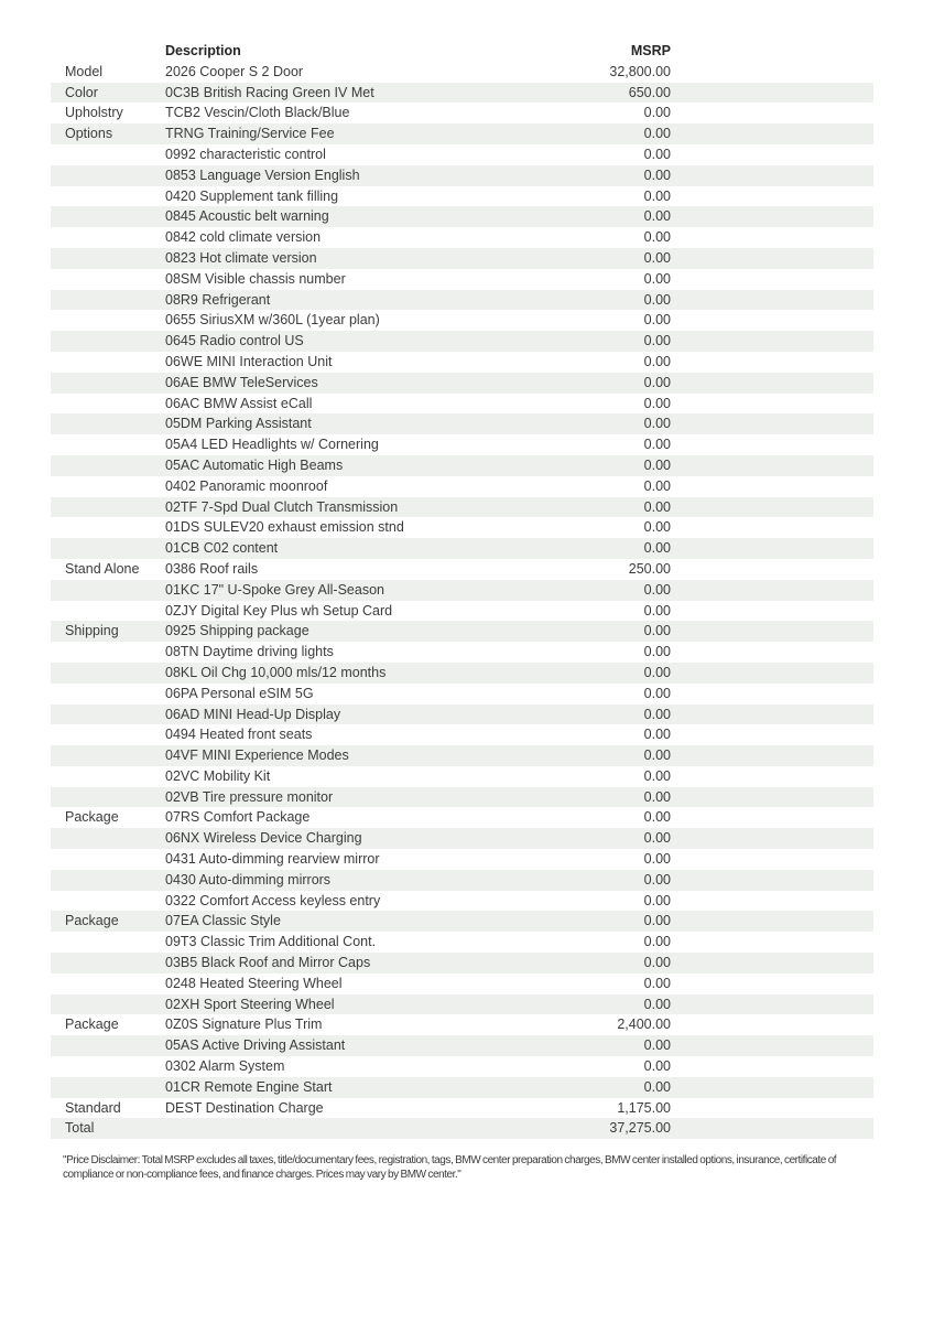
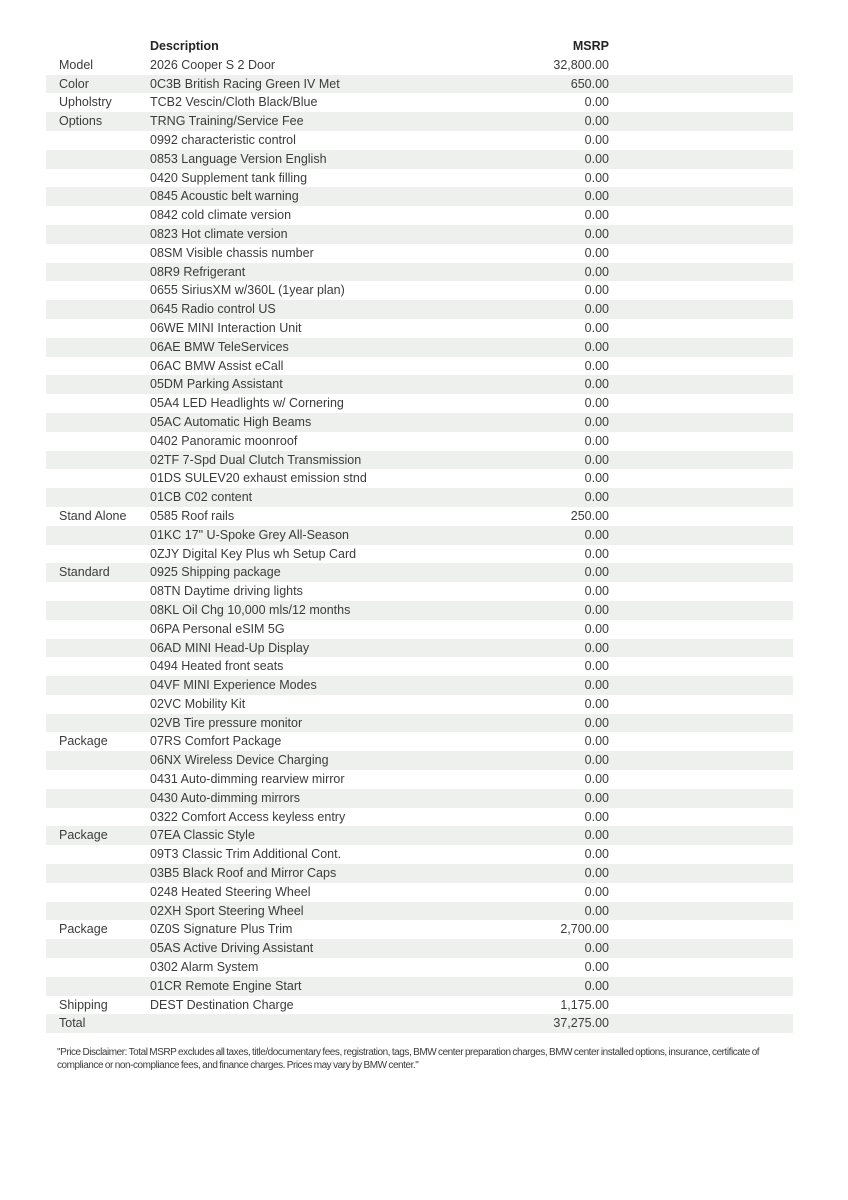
  Description
  MSRP
  Model
  2026 Cooper S 2 Door
  32,800.00
  Color
  0C3B British Racing Green IV Met
  650.00
  Upholstry
  TCB2 Vescin/Cloth Black/Blue
  0.00
  Options
  TRNG Training/Service Fee
  0.00
  0992 characteristic control
  0.00
  0853 Language Version English
  0.00
  0420 Supplement tank filling
  0.00
  0845 Acoustic belt warning
  0.00
  0842 cold climate version
  0.00
  0823 Hot climate version
  0.00
  08SM Visible chassis number
  0.00
  08R9 Refrigerant
  0.00
  0655 SiriusXM w/360L (1year plan)
  0.00
  0645 Radio control US
  0.00
  06WE MINI Interaction Unit
  0.00
  06AE BMW TeleServices
  0.00
  06AC BMW Assist eCall
  0.00
  05DM Parking Assistant
  0.00
  05A4 LED Headlights w/ Cornering
  0.00
  05AC Automatic High Beams
  0.00
  0402 Panoramic moonroof
  0.00
  02TF 7-Spd Dual Clutch Transmission
  0.00
  01DS SULEV20 exhaust emission stnd
  0.00
  01CB C02 content
  0.00
  Stand Alone
- 0386 Roof rails
+ 0585 Roof rails
  250.00
  01KC 17" U-Spoke Grey All-Season
  0.00
  0ZJY Digital Key Plus wh Setup Card
  0.00
- Shipping
+ Standard
  0925 Shipping package
  0.00
  08TN Daytime driving lights
  0.00
  08KL Oil Chg 10,000 mls/12 months
  0.00
  06PA Personal eSIM 5G
  0.00
  06AD MINI Head-Up Display
  0.00
  0494 Heated front seats
  0.00
  04VF MINI Experience Modes
  0.00
  02VC Mobility Kit
  0.00
  02VB Tire pressure monitor
  0.00
  Package
  07RS Comfort Package
  0.00
  06NX Wireless Device Charging
  0.00
  0431 Auto-dimming rearview mirror
  0.00
  0430 Auto-dimming mirrors
  0.00
  0322 Comfort Access keyless entry
  0.00
  Package
  07EA Classic Style
  0.00
  09T3 Classic Trim Additional Cont.
  0.00
  03B5 Black Roof and Mirror Caps
  0.00
  0248 Heated Steering Wheel
  0.00
  02XH Sport Steering Wheel
  0.00
  Package
  0Z0S Signature Plus Trim
- 2,400.00
+ 2,700.00
  05AS Active Driving Assistant
  0.00
  0302 Alarm System
  0.00
  01CR Remote Engine Start
  0.00
- Standard
+ Shipping
  DEST Destination Charge
  1,175.00
  Total
  37,275.00
  "Price Disclaimer: Total MSRP excludes all taxes, title/documentary fees, registration, tags, BMW center preparation charges, BMW center installed options, insurance, certificate of compliance or non-compliance fees, and finance charges. Prices may vary by BMW center."
